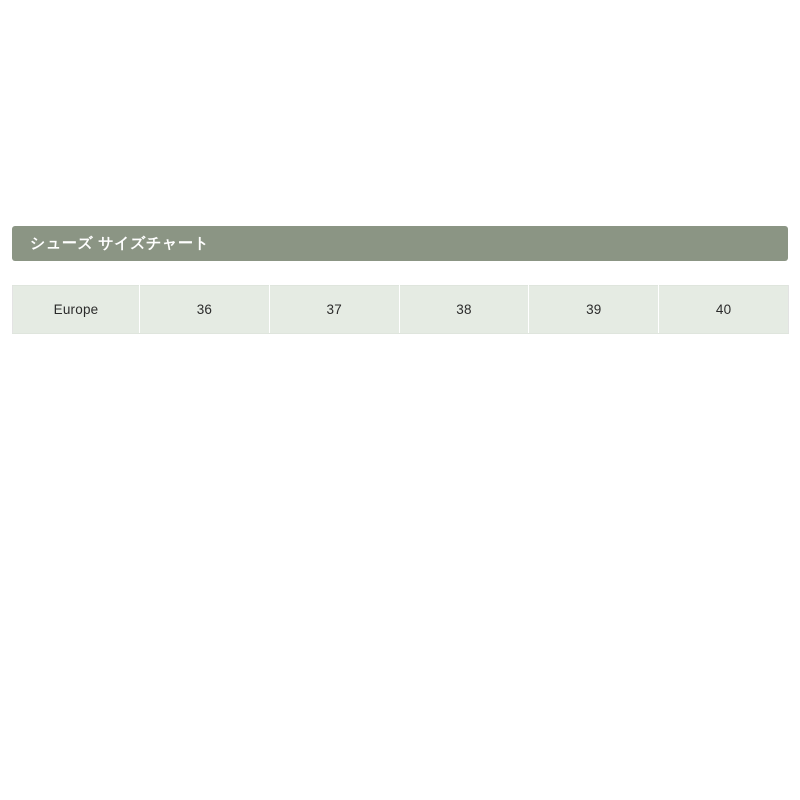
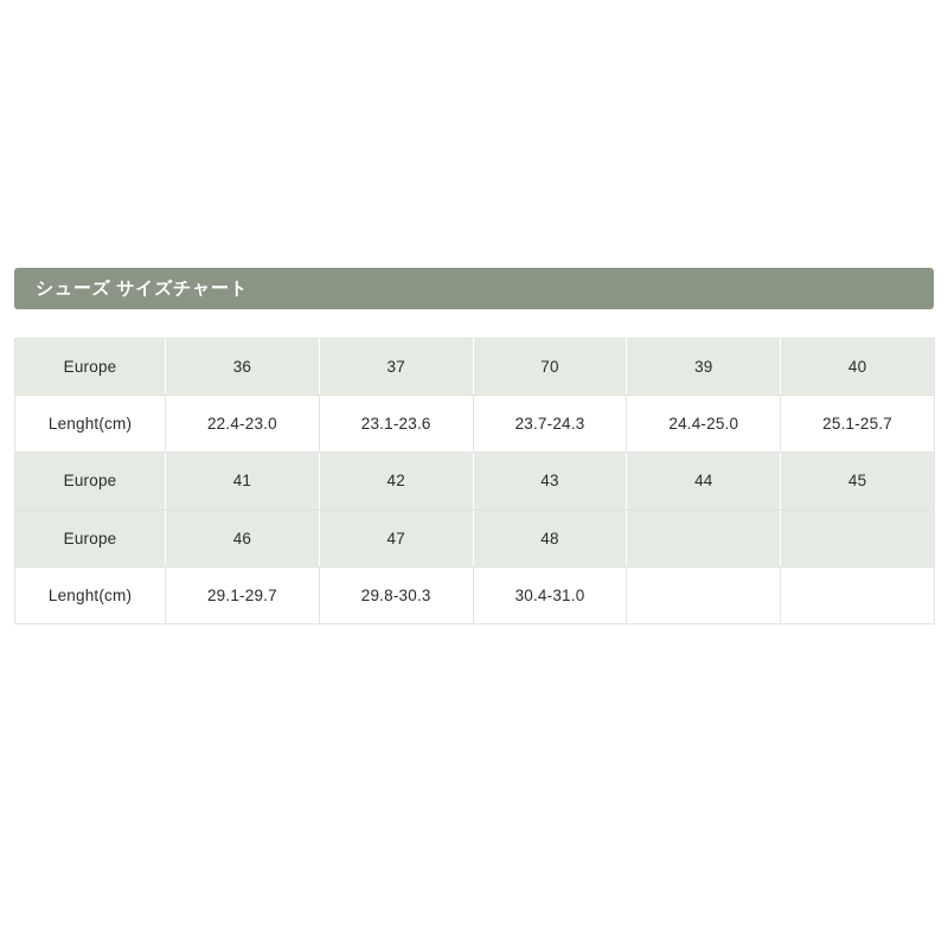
  シューズ サイズチャート
- Europe	36	37	38	39	40
+ Europe	36	37	70	39	40
+ Lenght(cm)	22.4-23.0	23.1-23.6	23.7-24.3	24.4-25.0	25.1-25.7
+ Europe	41	42	43	44	45
+ Europe	46	47	48
+ Lenght(cm)	29.1-29.7	29.8-30.3	30.4-31.0
